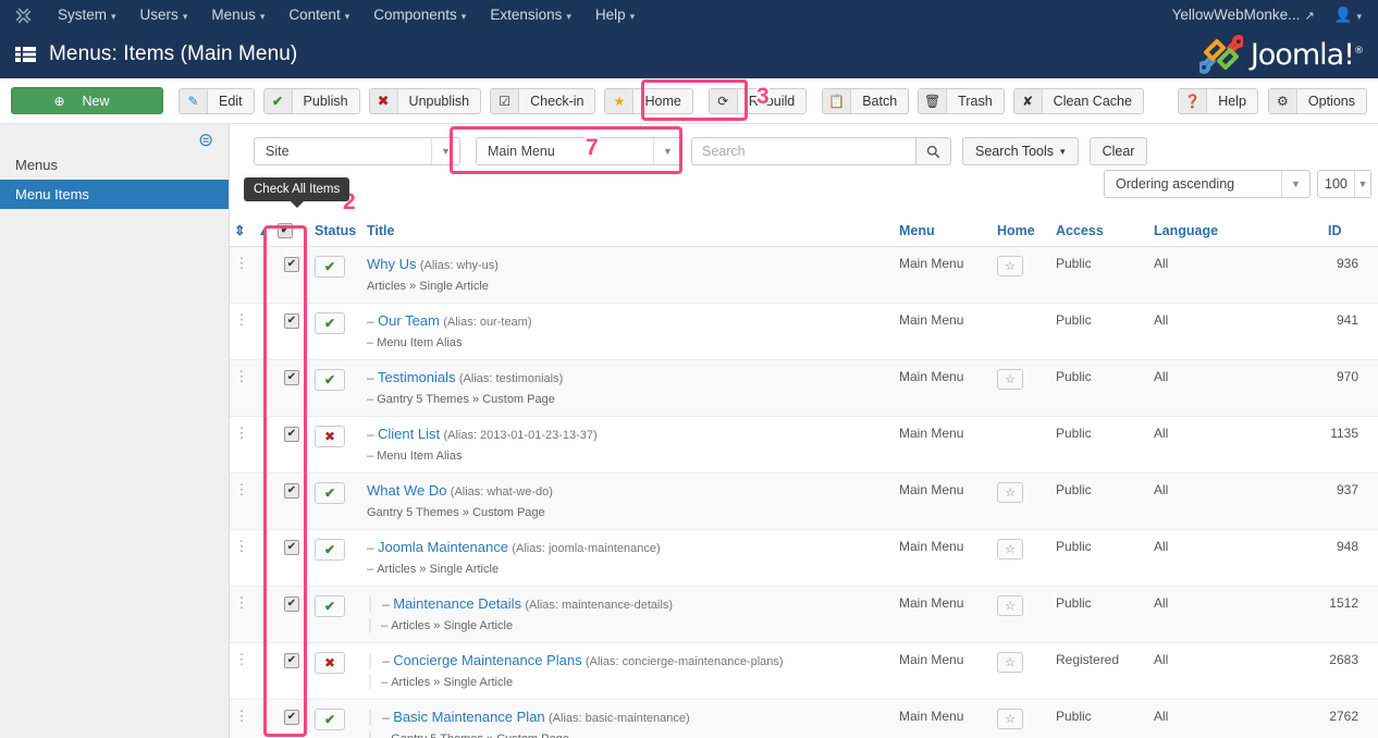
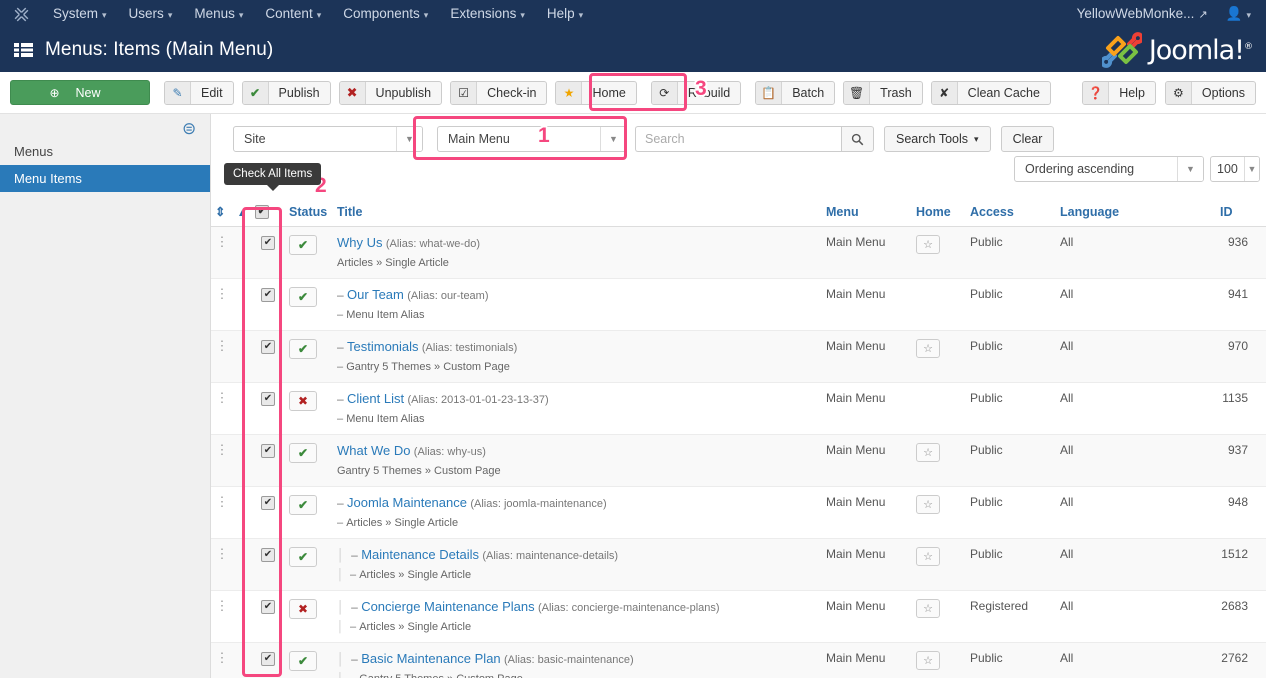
  System ▾
  Users ▾
  Menus ▾
  Content ▾
  Components ▾
  Extensions ▾
  Help ▾
  YellowWebMonke... ↗
  👤 ▾
  Menus: Items (Main Menu)
  Joomla!®
  ⊕
  New
  ✎
  Edit
  ✔
  Publish
  ✖
  Unpublish
  ☑
  Check-in
  ★
  Home
  ⟳
  Rebuild
  📋
  Batch
  🗑
  Trash
  ✘
  Clean Cache
  ❓
  Help
  ⚙
  Options
  3
  ⊜
  Menus
  Menu Items
  Site
  ▼
  Main Menu
  ▼
  Search
  Search Tools
  ▾
  Clear
- 7
+ 1
  Ordering ascending
  ▼
  100
  ▼
  Check All Items
  ⇕	▲	✔	Status	Title	Menu	Home	Access	Language	ID
- ⋮		✔	✔	Why Us (Alias: why-us)Articles » Single Article	Main Menu	☆	Public	All	936
+ ⋮		✔	✔	Why Us (Alias: what-we-do)Articles » Single Article	Main Menu	☆	Public	All	936
  ⋮		✔	✔	– Our Team (Alias: our-team)– Menu Item Alias	Main Menu		Public	All	941
  ⋮		✔	✔	– Testimonials (Alias: testimonials)– Gantry 5 Themes » Custom Page	Main Menu	☆	Public	All	970
  ⋮		✔	✖	– Client List (Alias: 2013-01-01-23-13-37)– Menu Item Alias	Main Menu		Public	All	1135
- ⋮		✔	✔	What We Do (Alias: what-we-do)Gantry 5 Themes » Custom Page	Main Menu	☆	Public	All	937
+ ⋮		✔	✔	What We Do (Alias: why-us)Gantry 5 Themes » Custom Page	Main Menu	☆	Public	All	937
  ⋮		✔	✔	– Joomla Maintenance (Alias: joomla-maintenance)– Articles » Single Article	Main Menu	☆	Public	All	948
  ⋮		✔	✔	│ – Maintenance Details (Alias: maintenance-details) – Articles » Single Article	Main Menu	☆	Public	All	1512
  ⋮		✔	✖	│ – Concierge Maintenance Plans (Alias: concierge-maintenance-plans)│ – Articles » Single Article	Main Menu	☆	Registered	All	2683
  ⋮		✔	✔	│ – Basic Maintenance Plan (Alias: basic-maintenance)	Main Menu	☆	Public	All	2762
  2
